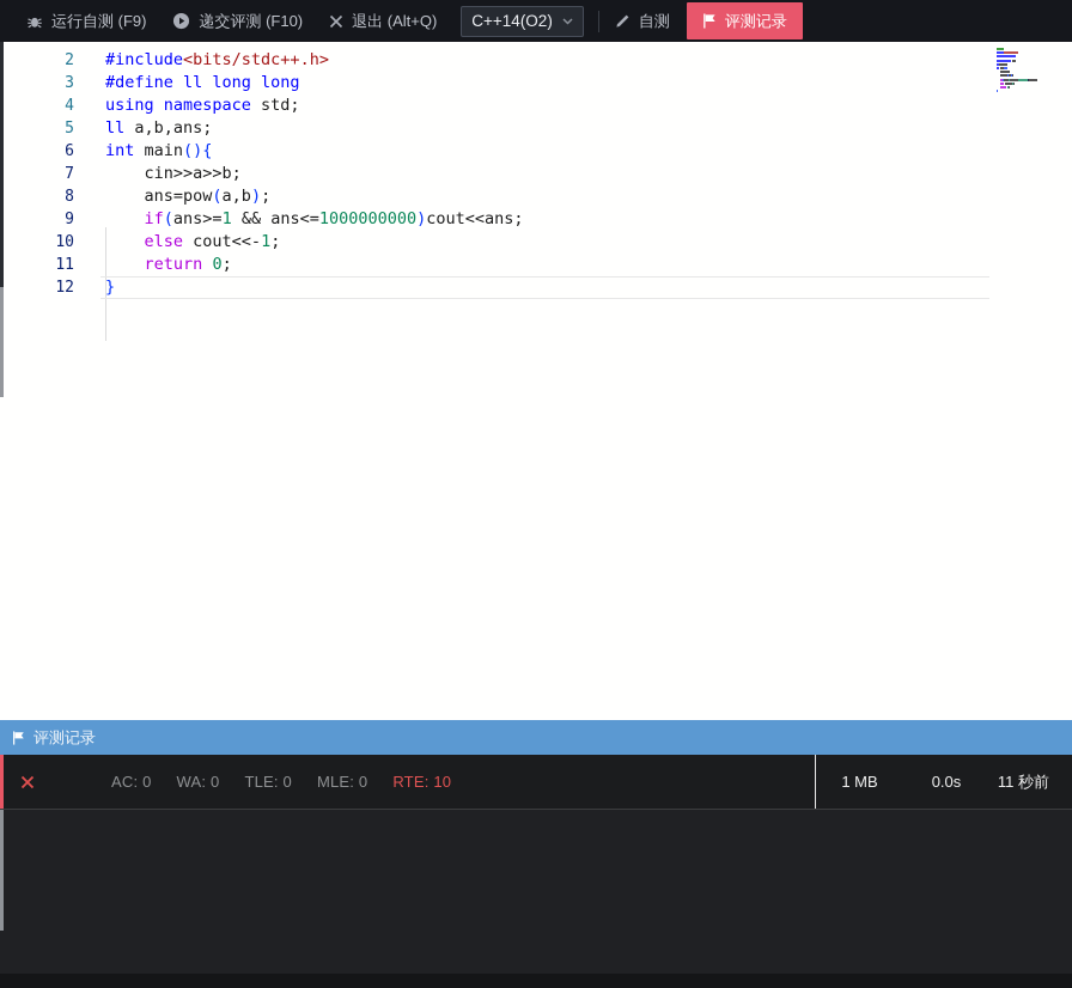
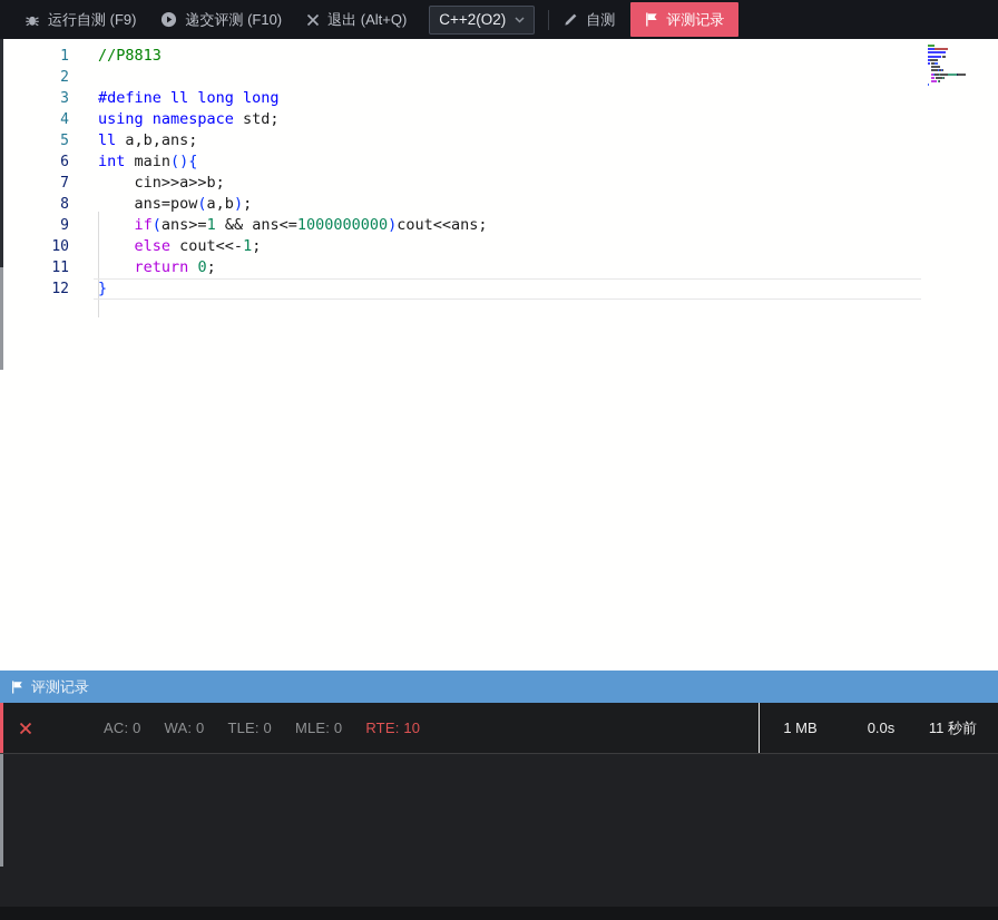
  运行自测 (F9)
  递交评测 (F10)
  退出 (Alt+Q)
- C++14(O2)
+ C++2(O2)
  自测
  评测记录
+ 1
+ //P8813
  2
- #include<bits/stdc++.h>
  3
  #define ll long long
  4
  using namespace std;
  5
  ll a,b,ans;
  6
  int main(){
  7
  cin>>a>>b;
  8
  ans=pow(a,b);
  9
  if(ans>=1 && ans<=1000000000)cout<<ans;
  10
  else cout<<-1;
  11
  return 0;
  12
  }
  评测记录
  AC: 0
  WA: 0
  TLE: 0
  MLE: 0
  RTE: 10
  1 MB
  0.0s
  11 秒前
